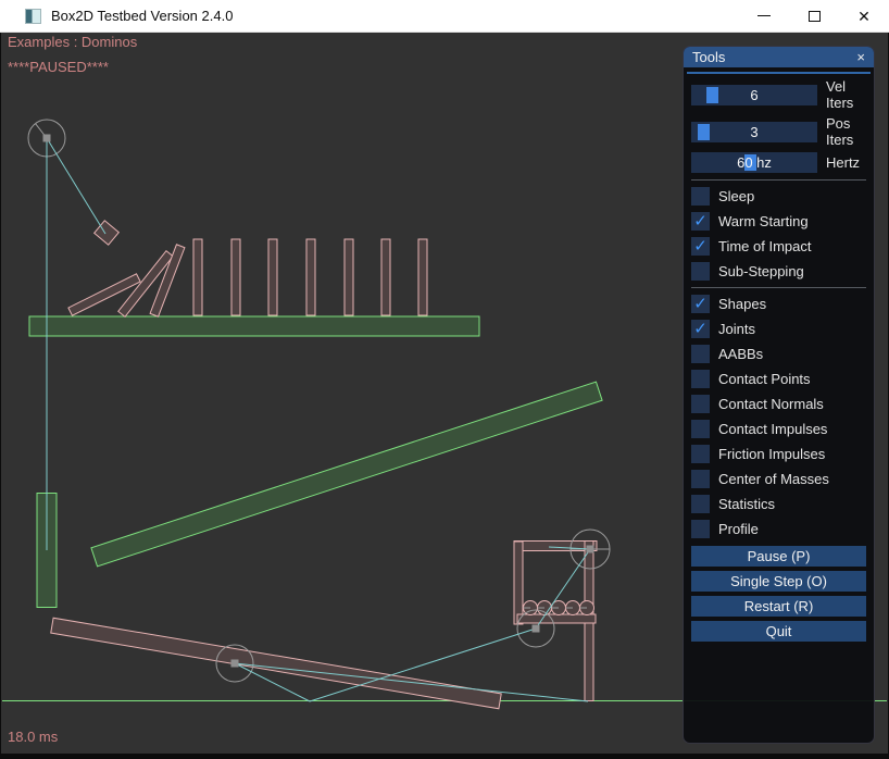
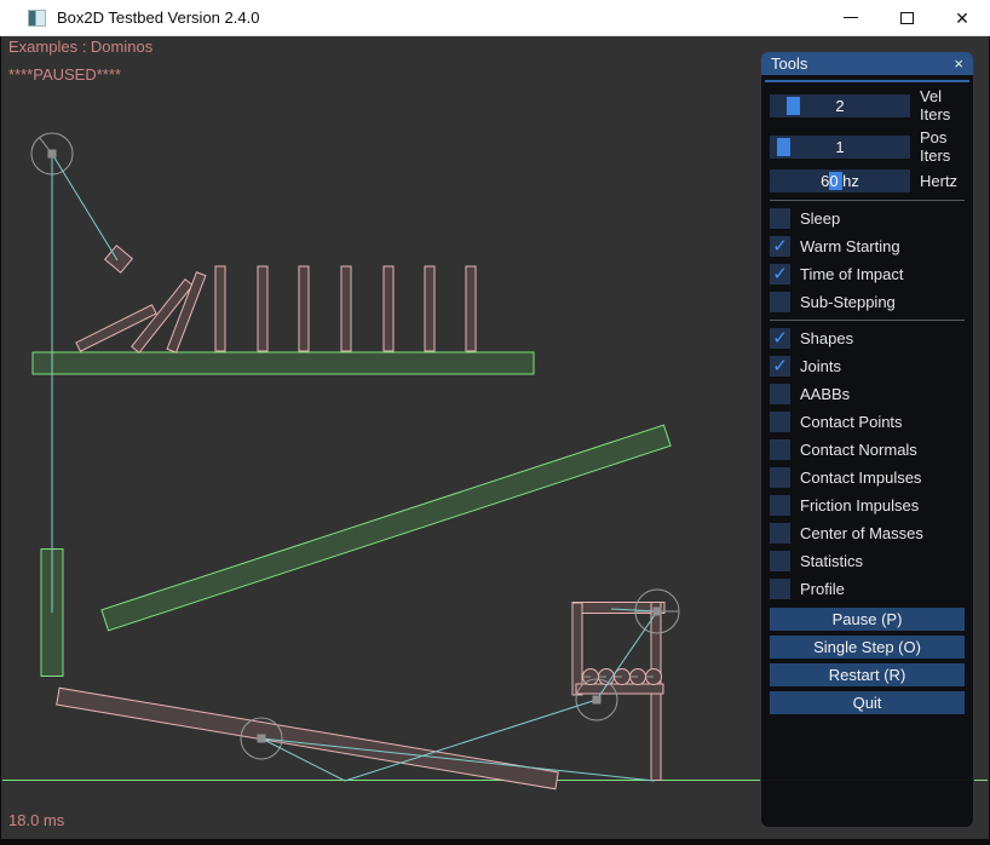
  Examples : Dominos
  ****PAUSED****
  18.0 ms
  Tools
  ×
- 6
+ 2
  Vel Iters
- 3
+ 1
  Pos Iters
  60 hz
  Hertz
  Sleep
  ✓
  Warm Starting
  ✓
  Time of Impact
  Sub-Stepping
  ✓
  Shapes
  ✓
  Joints
  AABBs
  Contact Points
  Contact Normals
  Contact Impulses
  Friction Impulses
  Center of Masses
  Statistics
  Profile
  Pause (P)
  Single Step (O)
  Restart (R)
  Quit
  Box2D Testbed Version 2.4.0
  ✕
